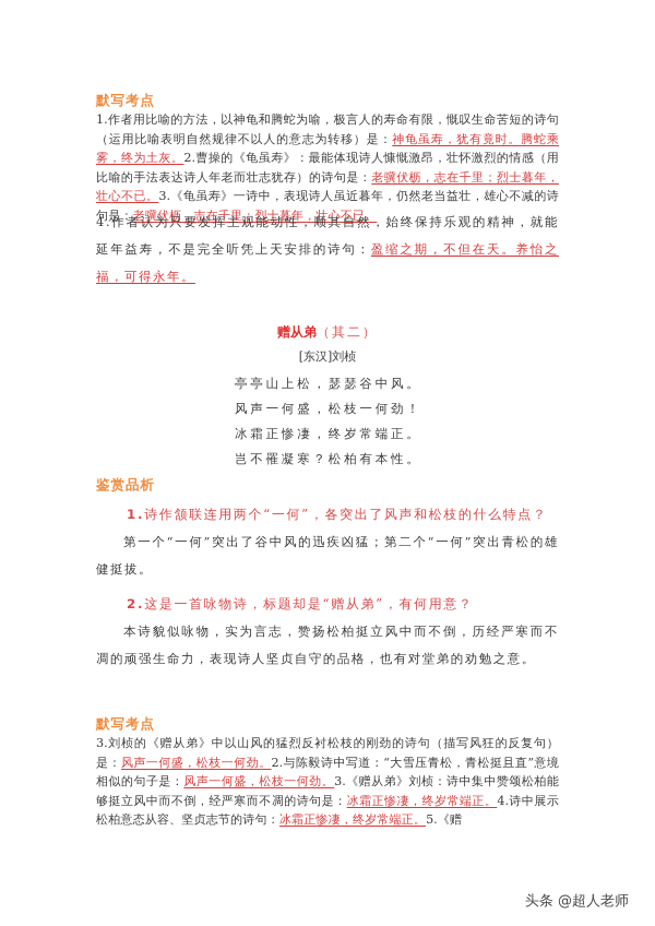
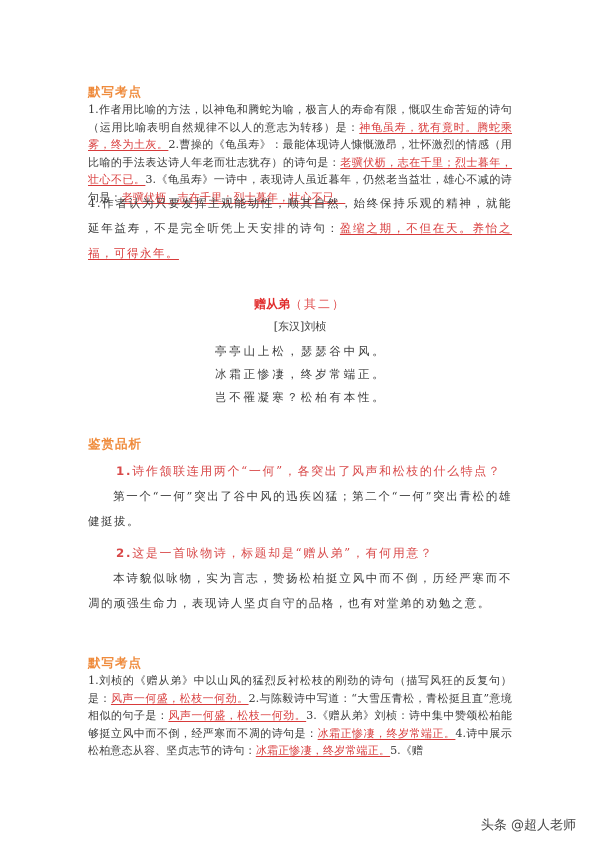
  默写考点
  1.作者用比喻的方法，以神龟和腾蛇为喻，极言人的寿命有限，慨叹生命苦短的诗句（运用比喻表明自然规律不以人的意志为转移）是：神龟虽寿，犹有竟时。腾蛇乘雾，终为土灰。2.曹操的《龟虽寿》：最能体现诗人慷慨激昂，壮怀激烈的情感（用比喻的手法表达诗人年老而壮志犹存）的诗句是：老骥伏枥，志在千里；烈士暮年，壮心不已。3.《龟虽寿》一诗中，表现诗人虽近暮年，仍然老当益壮，雄心不减的诗句是：老骥伏枥，志在千里；烈士暮年，壮心不已。
  4.作者认为只要发挥主观能动性，顺其自然，始终保持乐观的精神，就能延年益寿，不是完全听凭上天安排的诗句：盈缩之期，不但在天。养怡之福，可得永年。
  赠从弟（其二）
  [东汉]刘桢
  亭亭山上松，瑟瑟谷中风。
- 风声一何盛，松枝一何劲！
  冰霜正惨凄，终岁常端正。
  岂不罹凝寒？松柏有本性。
  鉴赏品析
  1.诗作颔联连用两个“一何”，各突出了风声和松枝的什么特点？
  第一个“一何”突出了谷中风的迅疾凶猛；第二个“一何”突出青松的雄健挺拔。
  2.这是一首咏物诗，标题却是“赠从弟”，有何用意？
  本诗貌似咏物，实为言志，赞扬松柏挺立风中而不倒，历经严寒而不凋的顽强生命力，表现诗人坚贞自守的品格，也有对堂弟的劝勉之意。
  默写考点
- 3.刘桢的《赠从弟》中以山风的猛烈反衬松枝的刚劲的诗句（描写风狂的反复句）是：风声一何盛，松枝一何劲。2.与陈毅诗中写道：“大雪压青松，青松挺且直”意境相似的句子是：风声一何盛，松枝一何劲。3.《赠从弟》刘桢：诗中集中赞颂松柏能够挺立风中而不倒，经严寒而不凋的诗句是：冰霜正惨凄，终岁常端正。4.诗中展示松柏意态从容、坚贞志节的诗句：冰霜正惨凄，终岁常端正。5.《赠
+ 1.刘桢的《赠从弟》中以山风的猛烈反衬松枝的刚劲的诗句（描写风狂的反复句）是：风声一何盛，松枝一何劲。2.与陈毅诗中写道：“大雪压青松，青松挺且直”意境相似的句子是：风声一何盛，松枝一何劲。3.《赠从弟》刘桢：诗中集中赞颂松柏能够挺立风中而不倒，经严寒而不凋的诗句是：冰霜正惨凄，终岁常端正。4.诗中展示松柏意态从容、坚贞志节的诗句：冰霜正惨凄，终岁常端正。5.《赠
  头条 @超人老师
